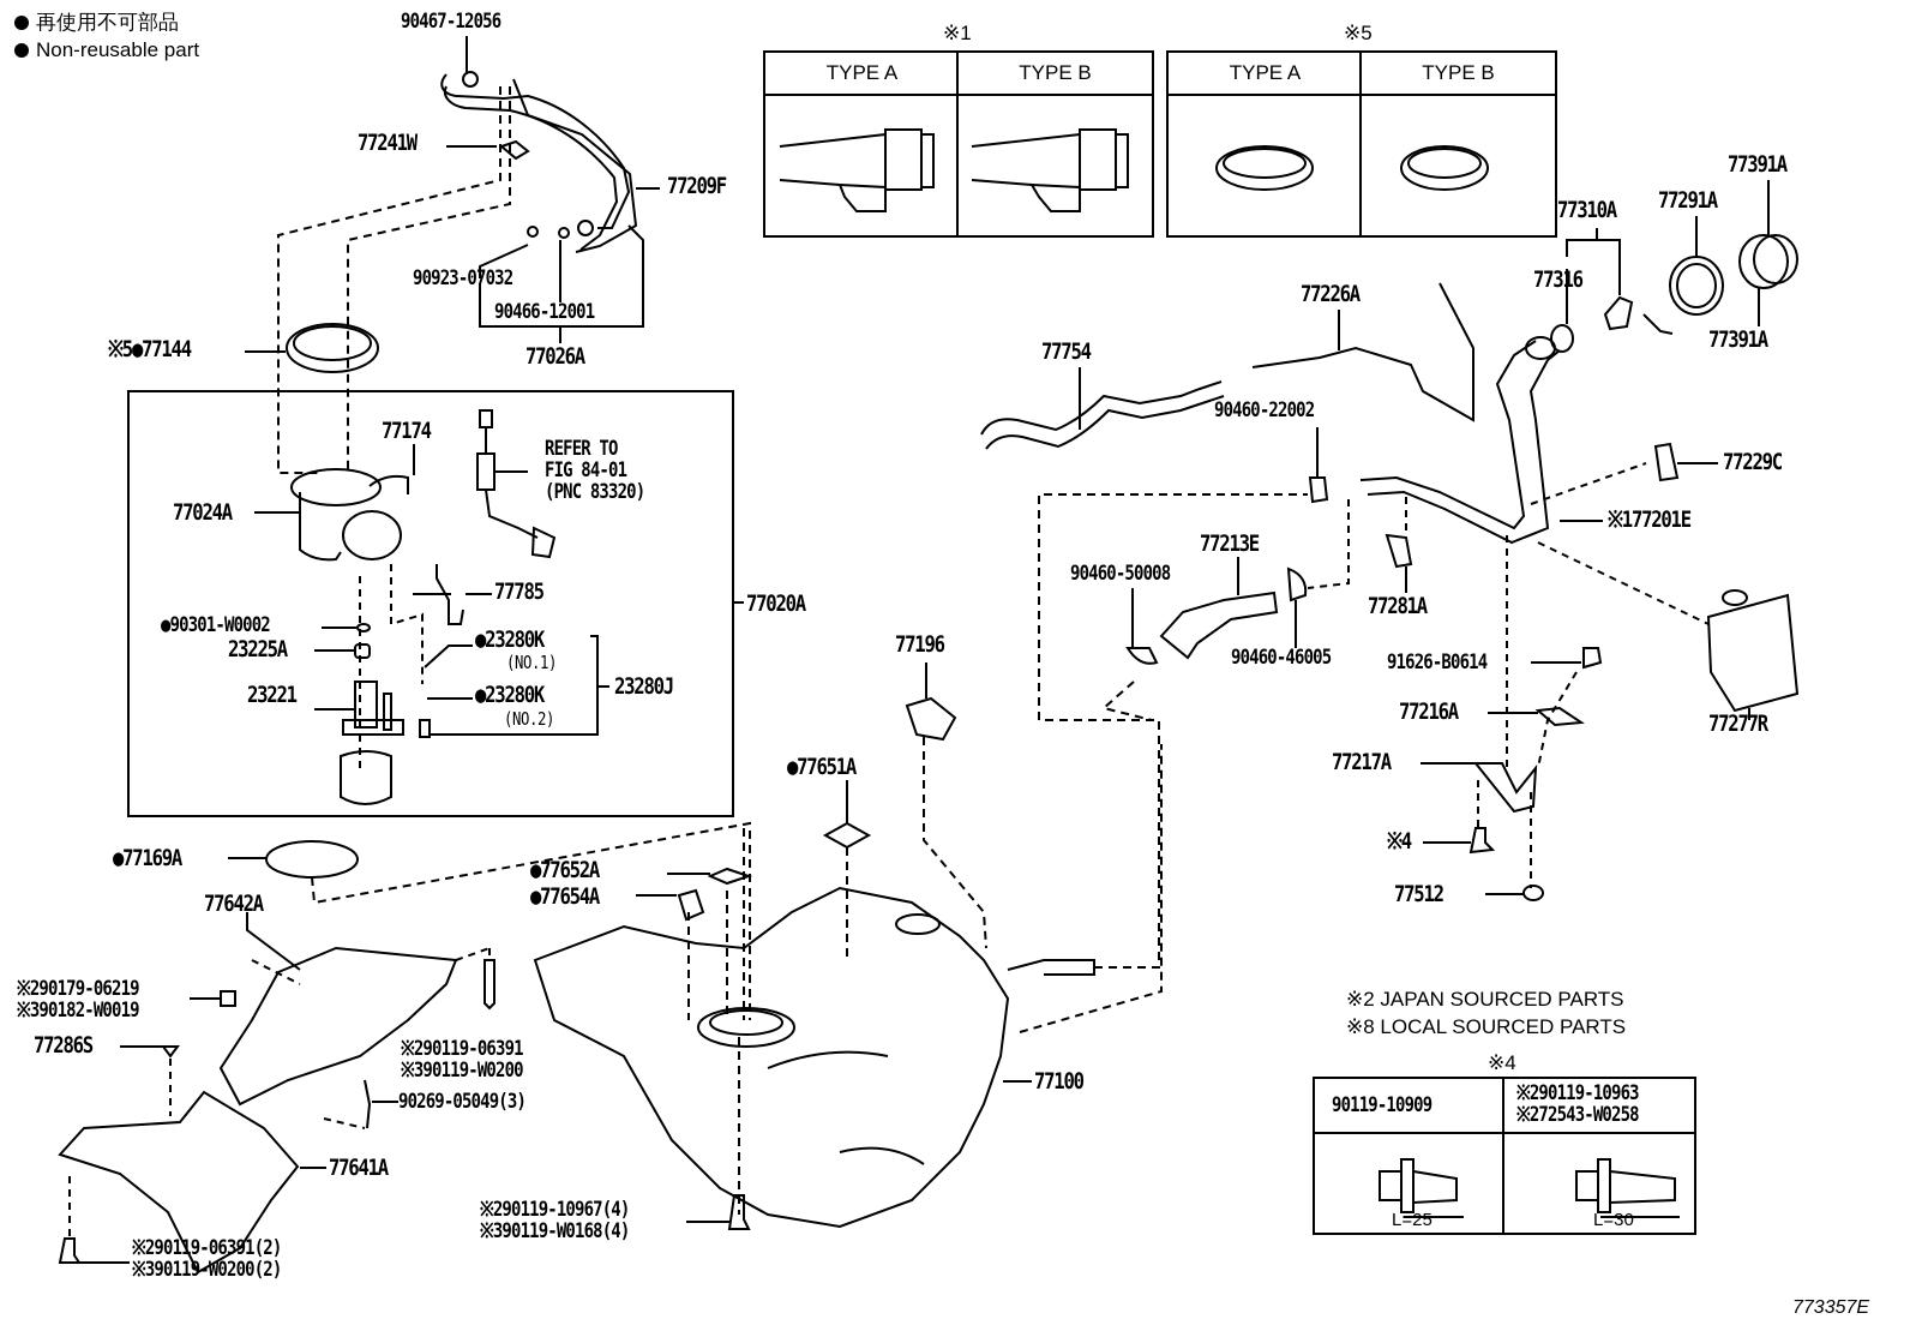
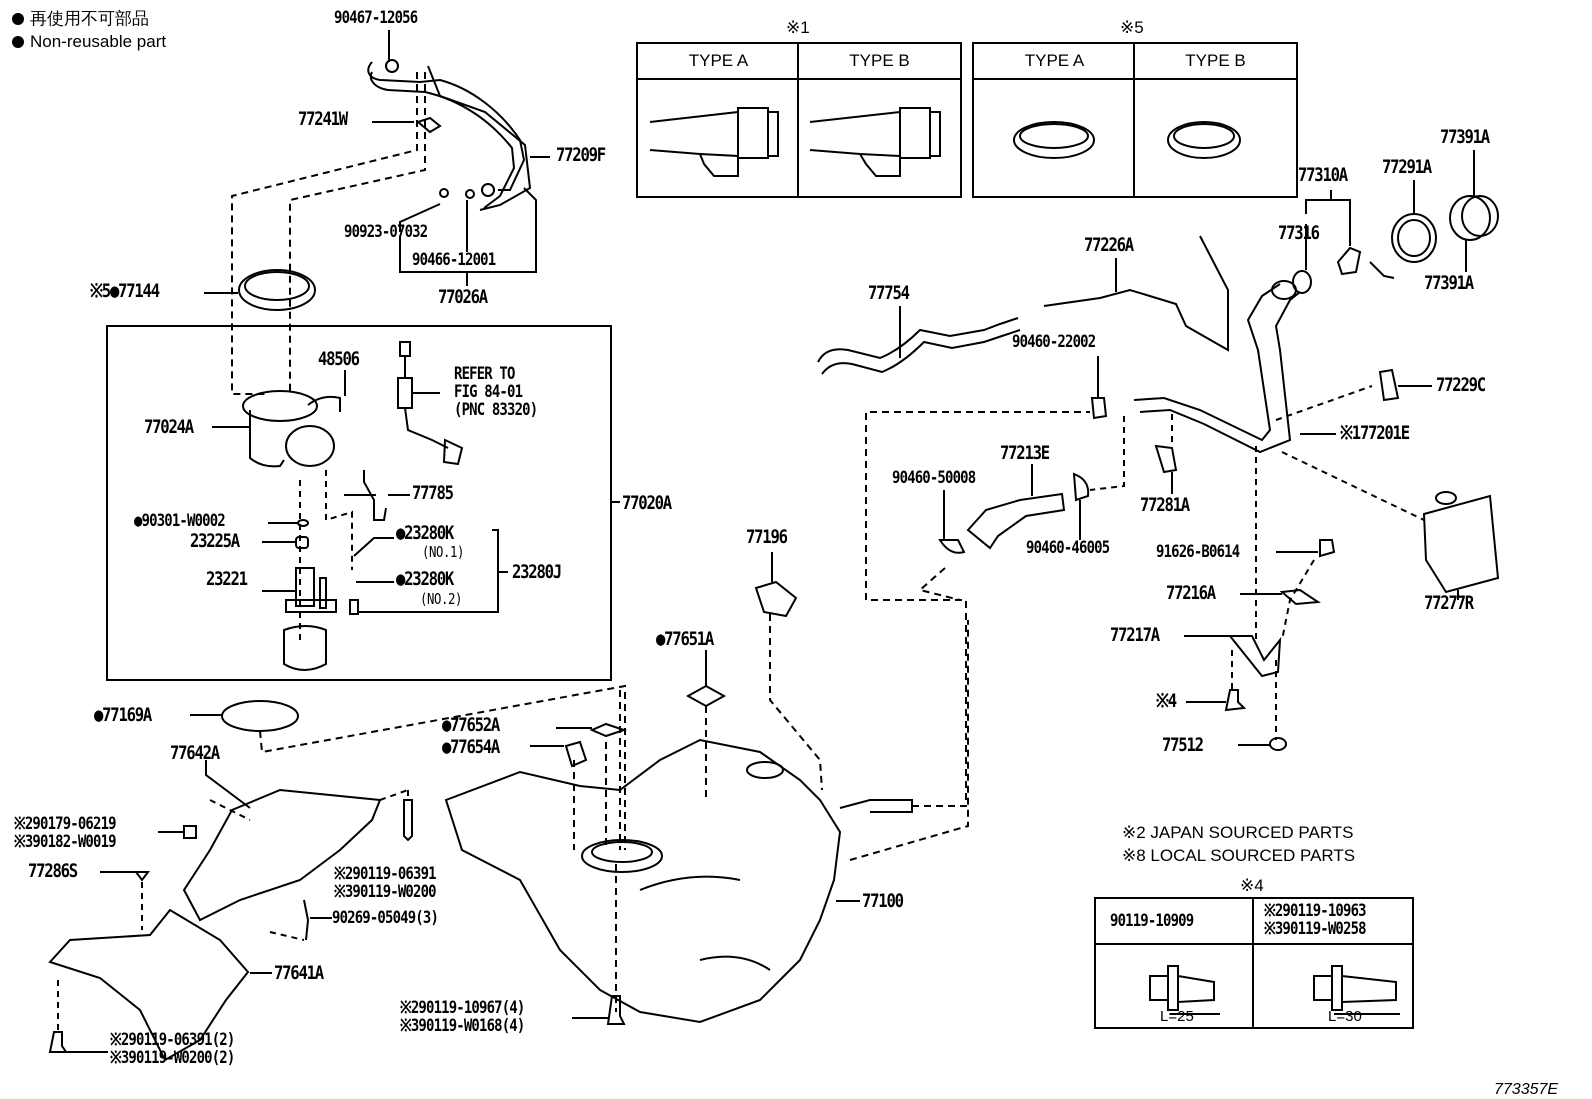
  再使用不可部品
  Non-reusable part
  ※1
  TYPE A
  TYPE B
  ※5
  TYPE A
  TYPE B
  ※4
  90119-10909
  ※290119-10963
- ※272543-W0258
+ ※390119-W0258
  L=25
  L=30
  ※2 JAPAN SOURCED PARTS
  ※8 LOCAL SOURCED PARTS
  REFER TO
  FIG 84-01
  (PNC 83320)
  90467-12056
  77241W
  77209F
  90923-07032
  90466-12001
  77026A
  ※5●77144
- 77174
+ 48506
  77024A
  77785
  77020A
  ●90301-W0002
  23225A
  ●23280K
  (NO.1)
  23280J
  ●23280K
  (NO.2)
  23221
  ●77169A
  77642A
  ●77652A
  ●77654A
  ●77651A
  77196
  77100
  ※290179-06219
  ※390182-W0019
  77286S
  ※290119-06391
  ※390119-W0200
  90269-05049(3)
  77641A
  ※290119-06391(2)
  ※390119-W0200(2)
  ※290119-10967(4)
  ※390119-W0168(4)
  77754
  77226A
  90460-22002
  77213E
  90460-50008
  90460-46005
  77281A
  77310A
  77316
  77291A
  77391A
  77391A
  77229C
  ※177201E
  77277R
  91626-B0614
  77216A
  77217A
  ※4
  77512
  773357E
